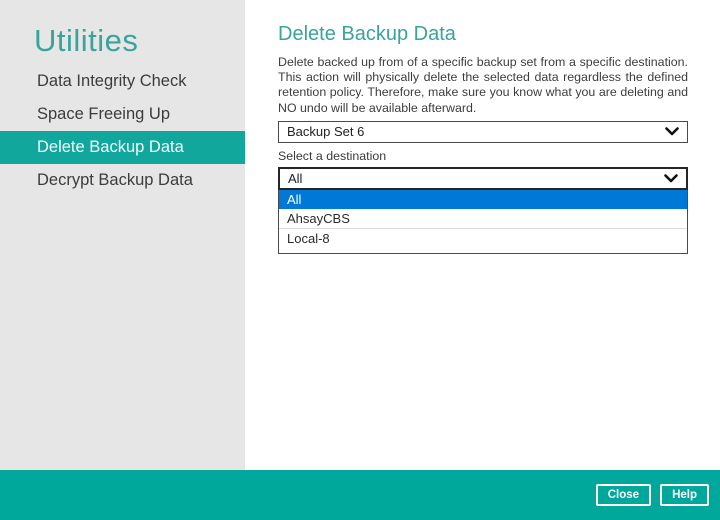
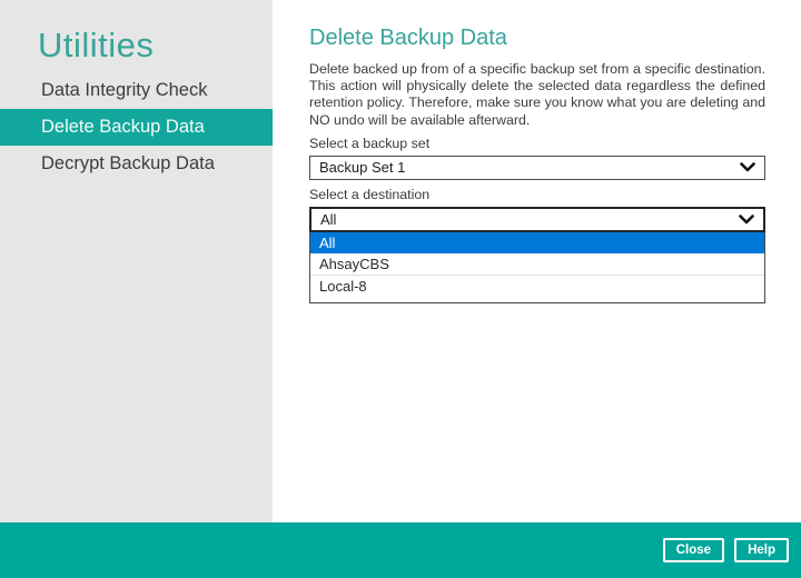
  Utilities
  Data Integrity Check
- Space Freeing Up
  Delete Backup Data
  Decrypt Backup Data
  Delete Backup Data
  Delete backed up from of a specific backup set from a specific destination. This action will physically delete the selected data regardless the defined retention policy. Therefore, make sure you know what you are deleting and NO undo will be available afterward.
+ Select a backup set
- Backup Set 6
+ Backup Set 1
  Select a destination
  All
  All
  AhsayCBS
  Local-8
  Close
  Help
